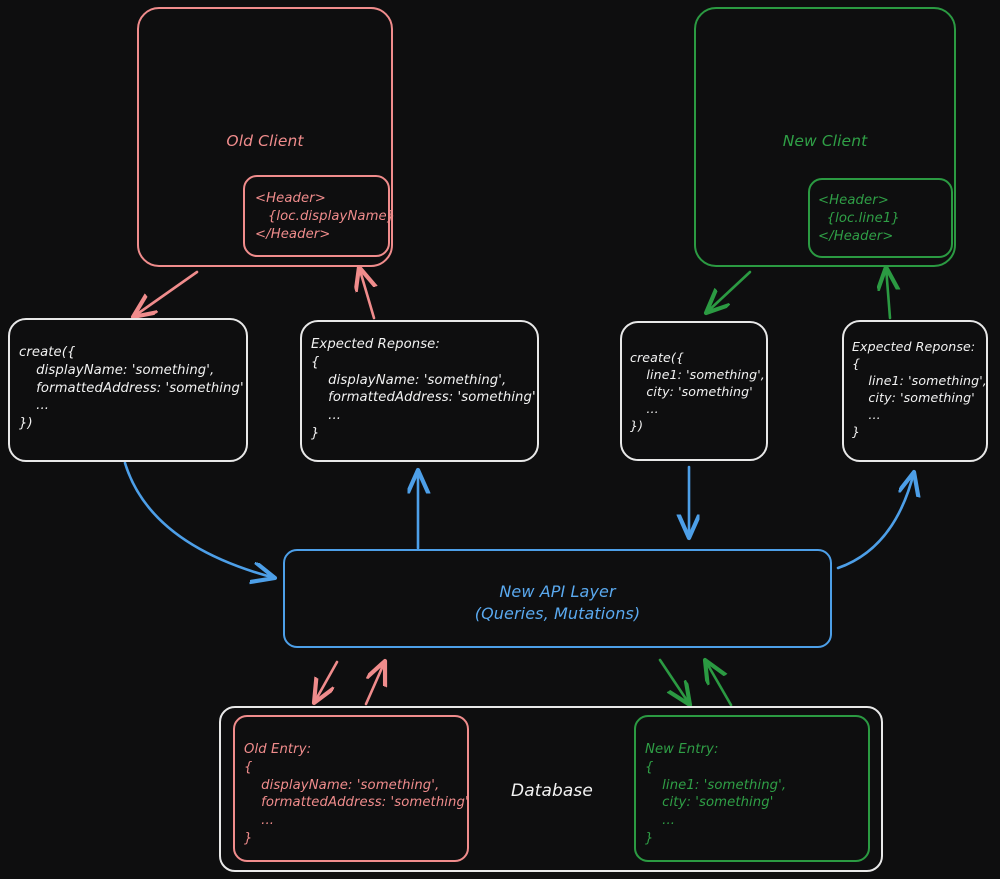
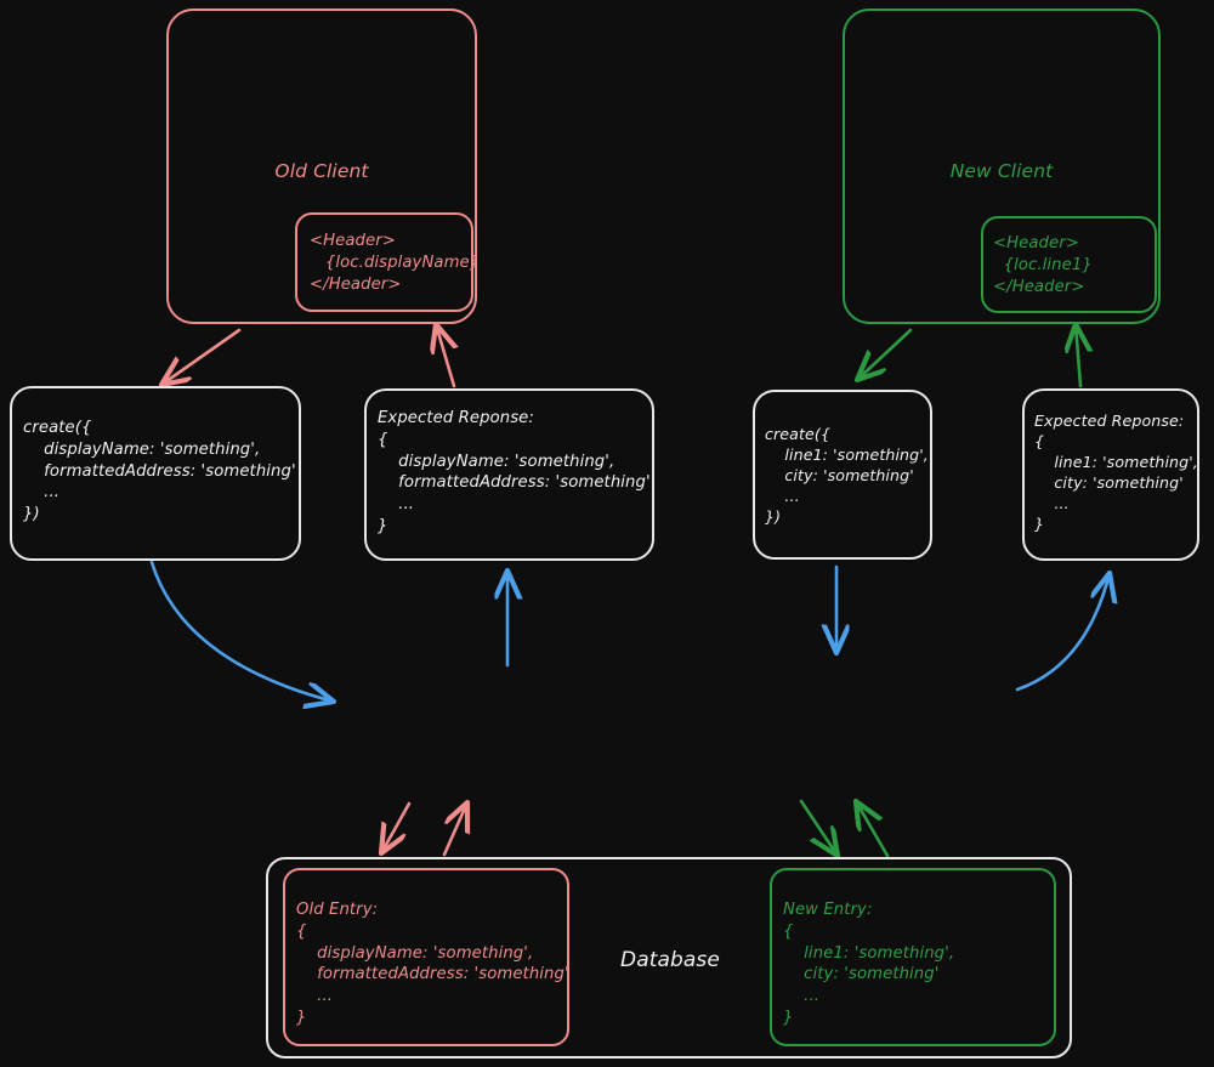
  Old Client
  <Header>
  {loc.displayName}
  </Header>
  New Client
  <Header>
  {loc.line1}
  </Header>
  create({
  displayName: 'something',
  formattedAddress: 'something'
  ...
  })
  Expected Reponse:
  {
  displayName: 'something',
  formattedAddress: 'something'
  ...
  }
  create({
  line1: 'something',
  city: 'something'
  ...
  })
  Expected Reponse:
  {
  line1: 'something',
  city: 'something'
  ...
  }
- New API Layer
- (Queries, Mutations)
  Database
  Old Entry:
  {
  displayName: 'something',
  formattedAddress: 'something'
  ...
  }
  New Entry:
  {
  line1: 'something',
  city: 'something'
  ...
  }
